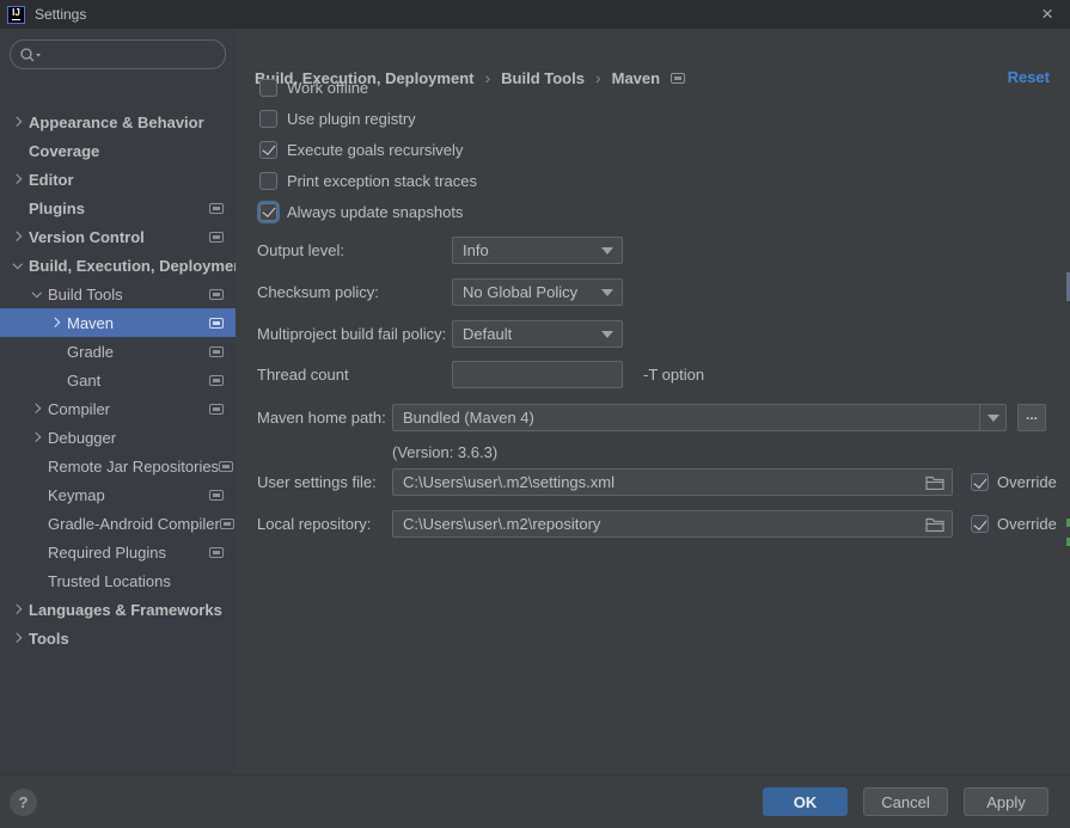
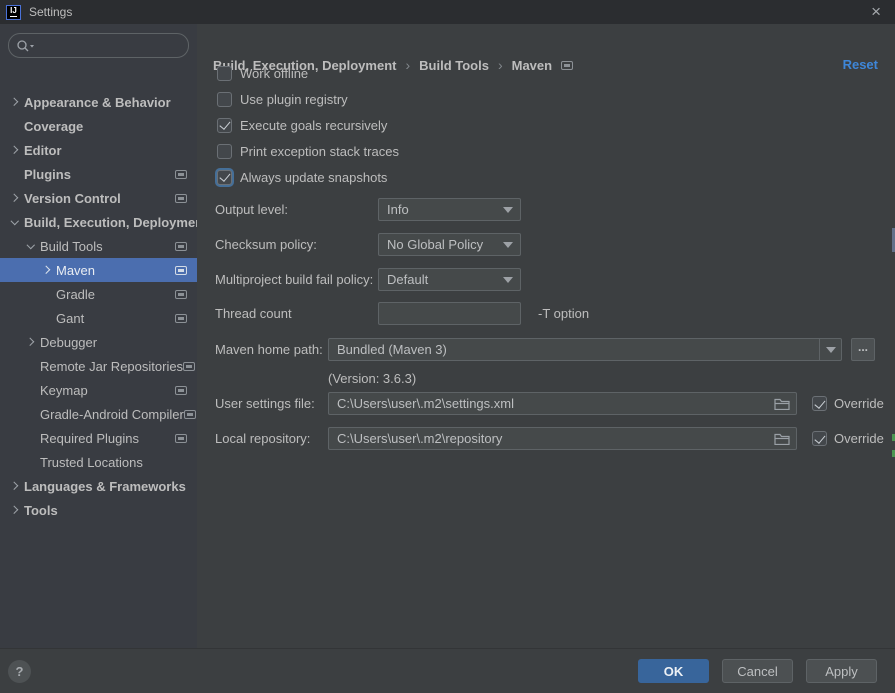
  IJ
  Settings
  ×
  Appearance & Behavior
  Coverage
  Editor
  Plugins
  Version Control
  Build, Execution, Deployme
  Build Tools
  Maven
  Gradle
  Gant
- Compiler
  Debugger
  Remote Jar Repositories
  Keymap
  Gradle-Android Compiler
  Required Plugins
  Trusted Locations
  Languages & Frameworks
  Tools
  Bild, Execution, Deployment
  ›
  Build Tools
  ›
  Maven
  Reset
  Work offline
  Use plugin registry
  Execute goals recursively
  Print exception stack traces
  Always update snapshots
  Output level:
  Info
  Checksum policy:
  No Global Policy
  Multiproject build fail policy:
  Default
  Thread count
  -T option
  Maven home path:
- Bundled (Maven 4)
+ Bundled (Maven 3)
  ...
  (Version: 3.6.3)
  User settings file:
  C:\Users\user\.m2\settings.xml
  Override
  Local repository:
  C:\Users\user\.m2\repository
  Override
  ?
  OK
  Cancel
  Apply
